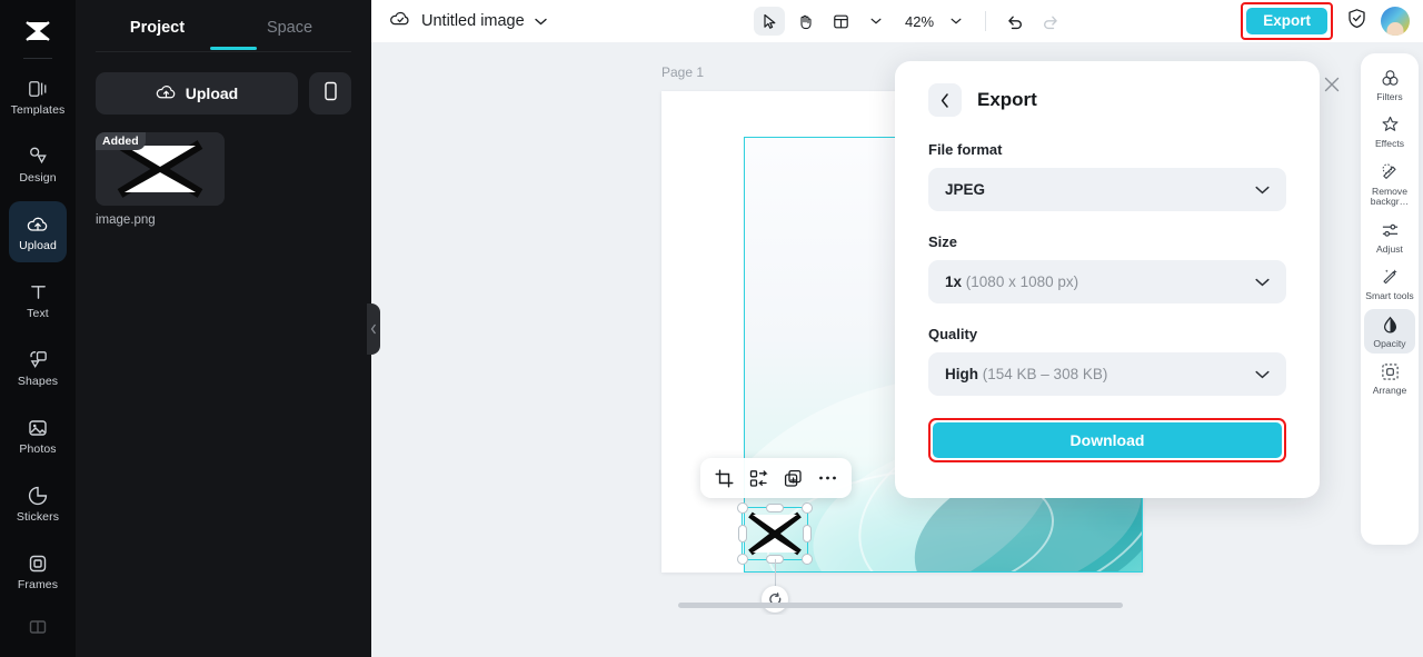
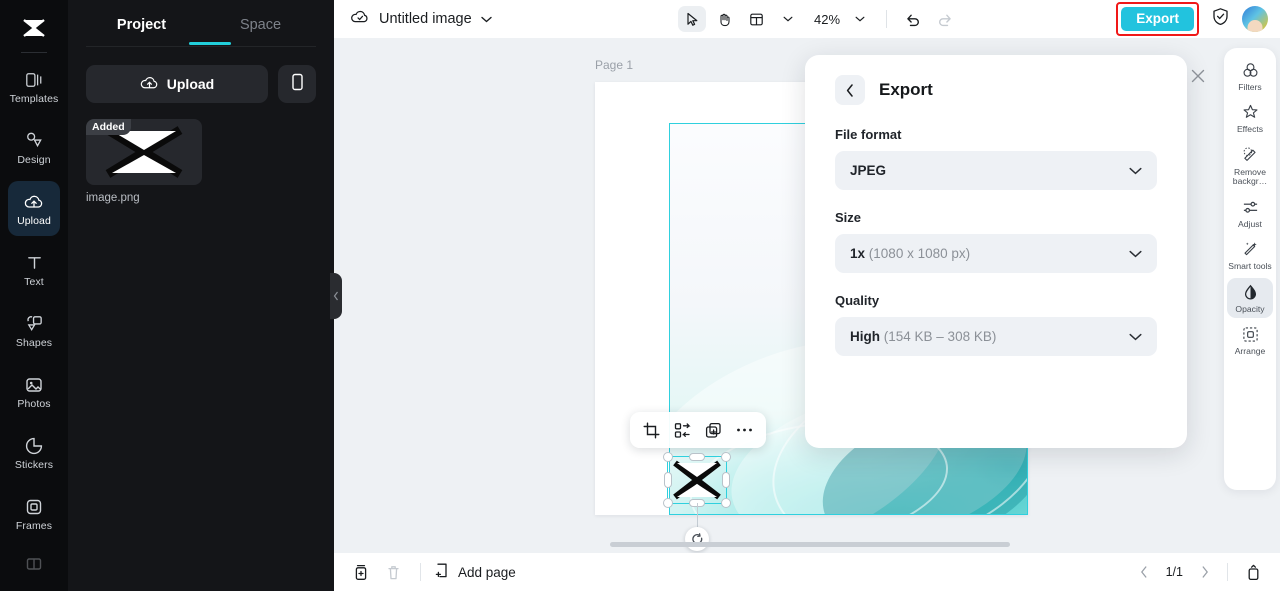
  Templates
  Design
  Upload
  Text
  Shapes
  Photos
  Stickers
  Frames
  Project
  Space
  Upload
  Added
  image.png
  Untitled image
  42%
  Export
  Page 1
  Export
  File format
  JPEG
  Size
  1x (1080 x 1080 px)
  Quality
  High (154 KB – 308 KB)
- Download
  Filters
  Effects
  Remove backgr…
  Adjust
  Smart tools
  Opacity
  Arrange
+ Add page
+ 1/1
